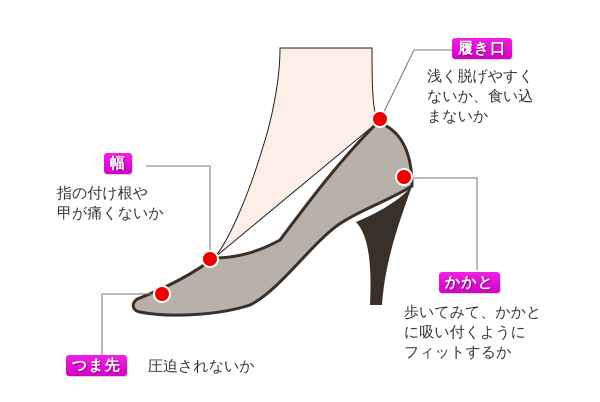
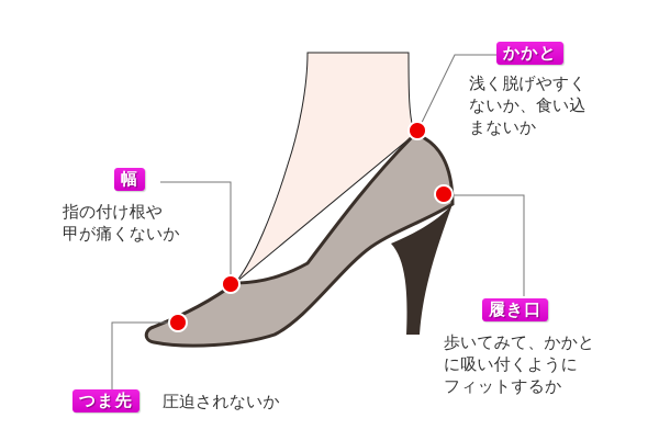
- 履き口
+ かかと
  浅く脱げやすく
  ないか、食い込
  まないか
  幅
  指の付け根や
  甲が痛くないか
- かかと
+ 履き口
  歩いてみて、かかと
  に吸い付くように
  フィットするか
  つま先
  圧迫されないか
